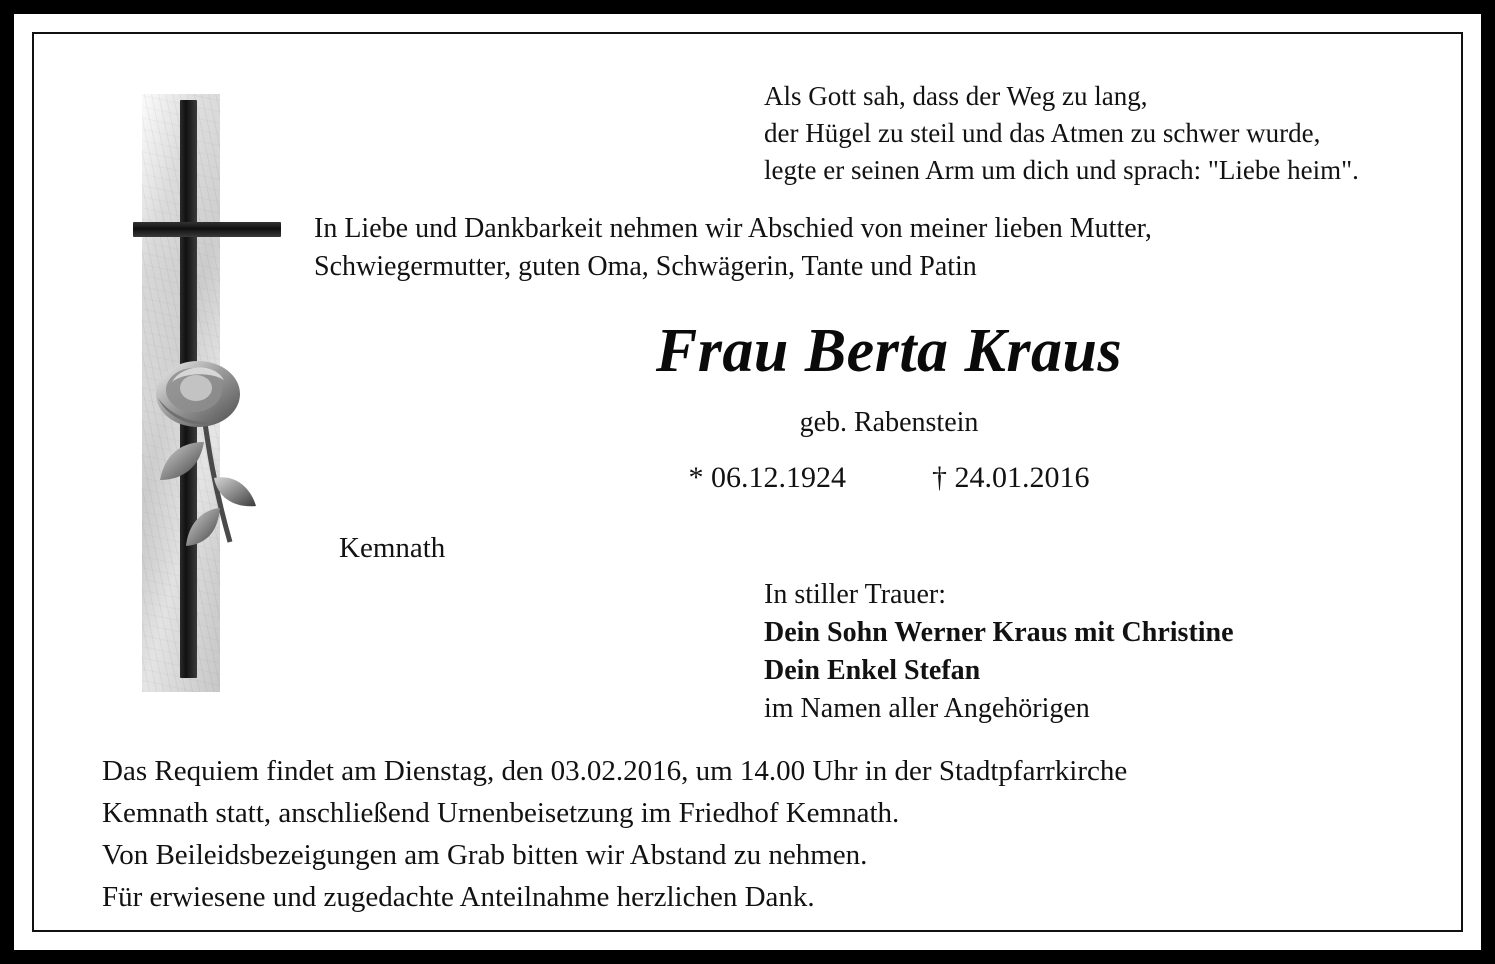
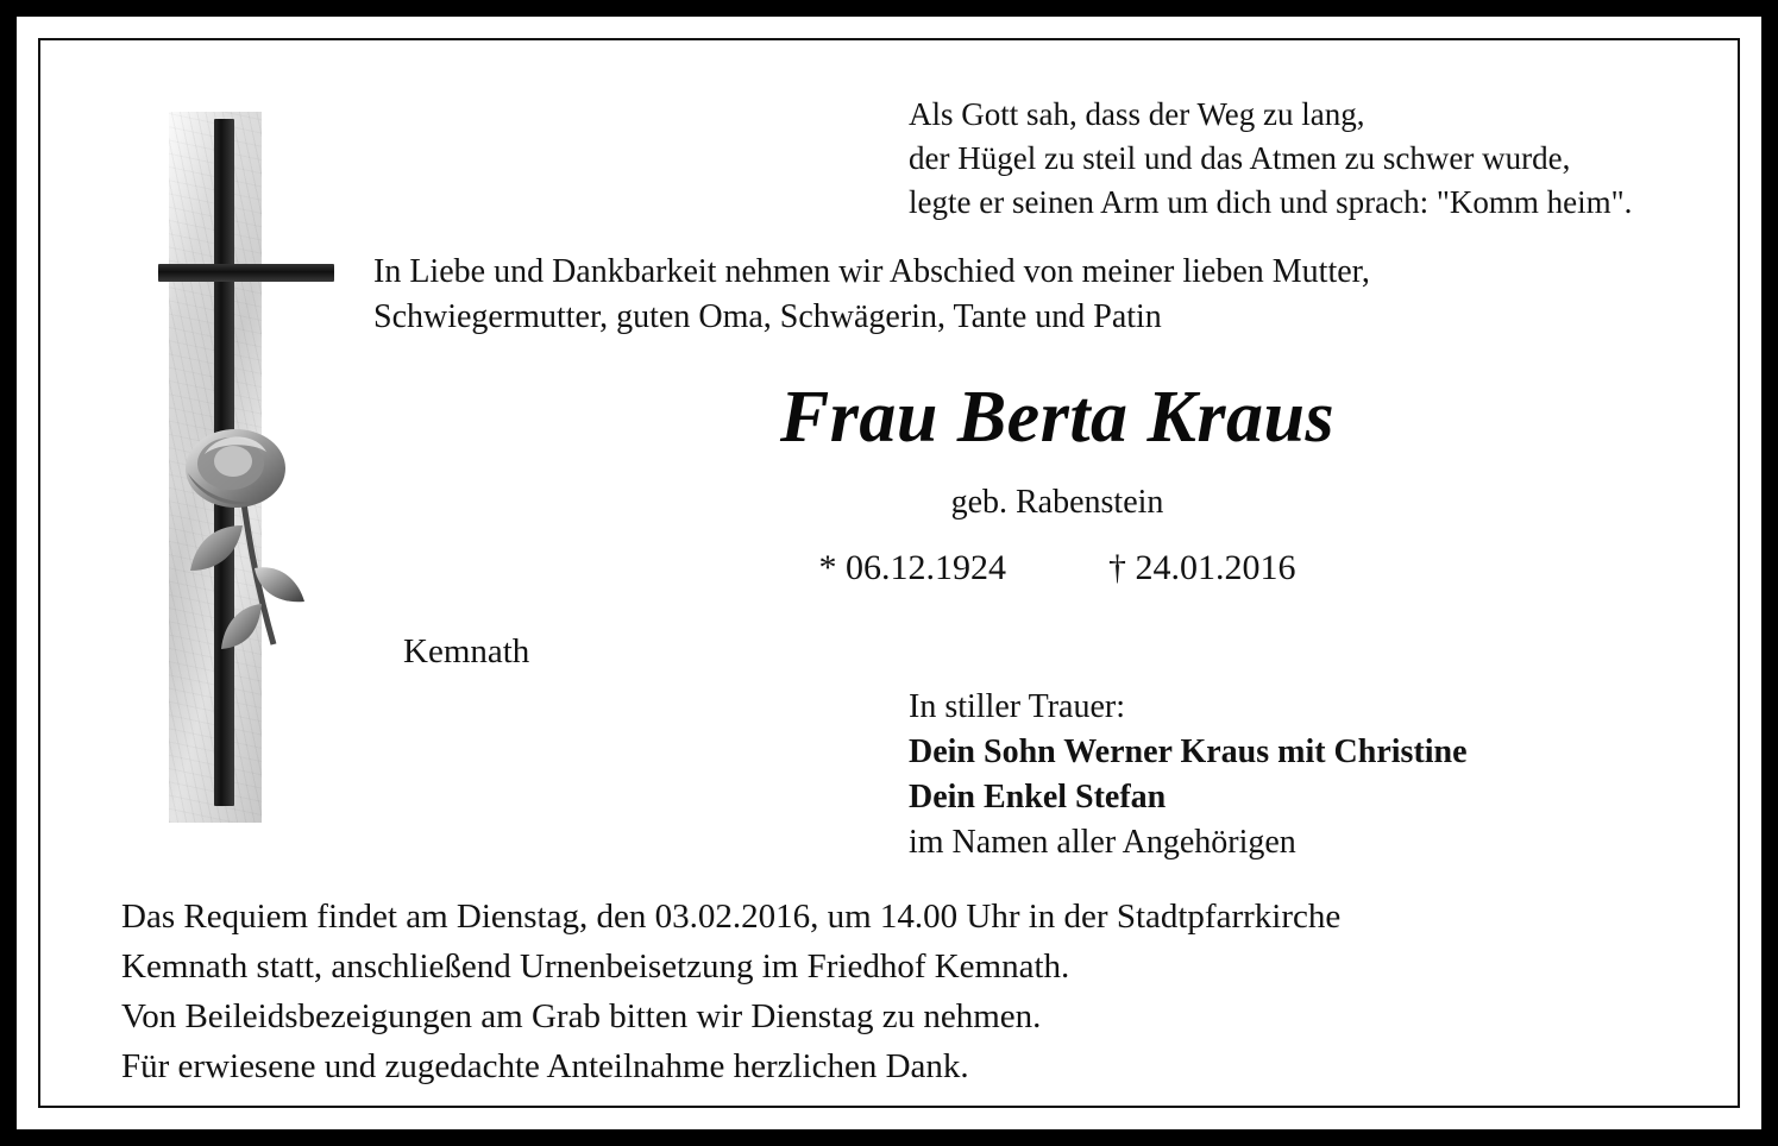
  Als Gott sah, dass der Weg zu lang,
  der Hügel zu steil und das Atmen zu schwer wurde,
- legte er seinen Arm um dich und sprach: "Liebe heim".
+ legte er seinen Arm um dich und sprach: "Komm heim".
  In Liebe und Dankbarkeit nehmen wir Abschied von meiner lieben Mutter,
  Schwiegermutter, guten Oma, Schwägerin, Tante und Patin
  Frau Berta Kraus
  geb. Rabenstein
  * 06.12.1924 † 24.01.2016
  Kemnath
  In stiller Trauer:
  Dein Sohn Werner Kraus mit Christine
  Dein Enkel Stefan
  im Namen aller Angehörigen
  Das Requiem findet am Dienstag, den 03.02.2016, um 14.00 Uhr in der Stadtpfarrkirche
  Kemnath statt, anschließend Urnenbeisetzung im Friedhof Kemnath.
- Von Beileidsbezeigungen am Grab bitten wir Abstand zu nehmen.
+ Von Beileidsbezeigungen am Grab bitten wir Dienstag zu nehmen.
  Für erwiesene und zugedachte Anteilnahme herzlichen Dank.
